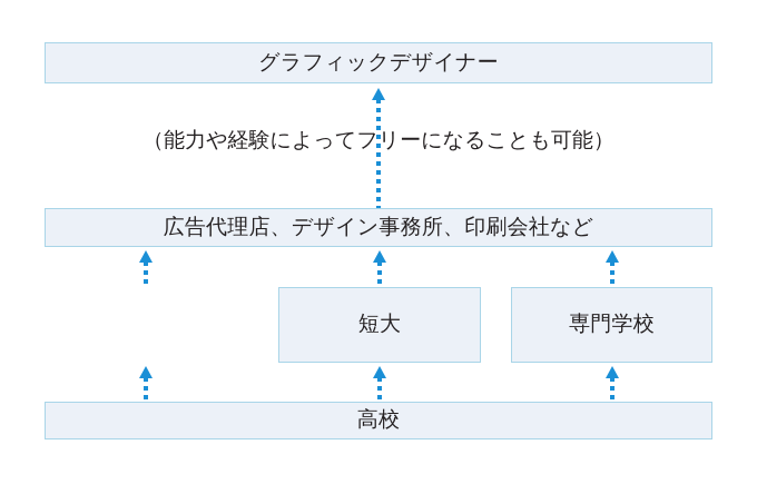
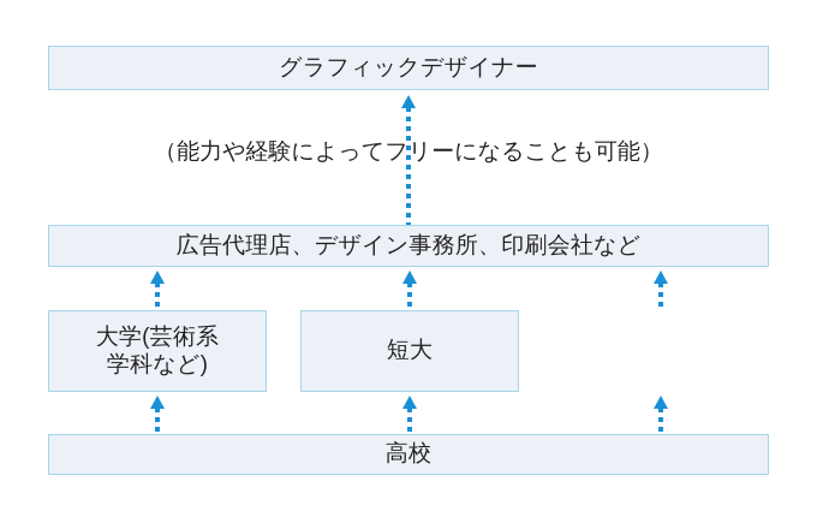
  グラフィックデザイナー
  （能力や経験によってフリーになることも可能）
  広告代理店、デザイン事務所、印刷会社など
+ 大学(芸術系
+ 学科など)
  短大
- 専門学校
  高校
